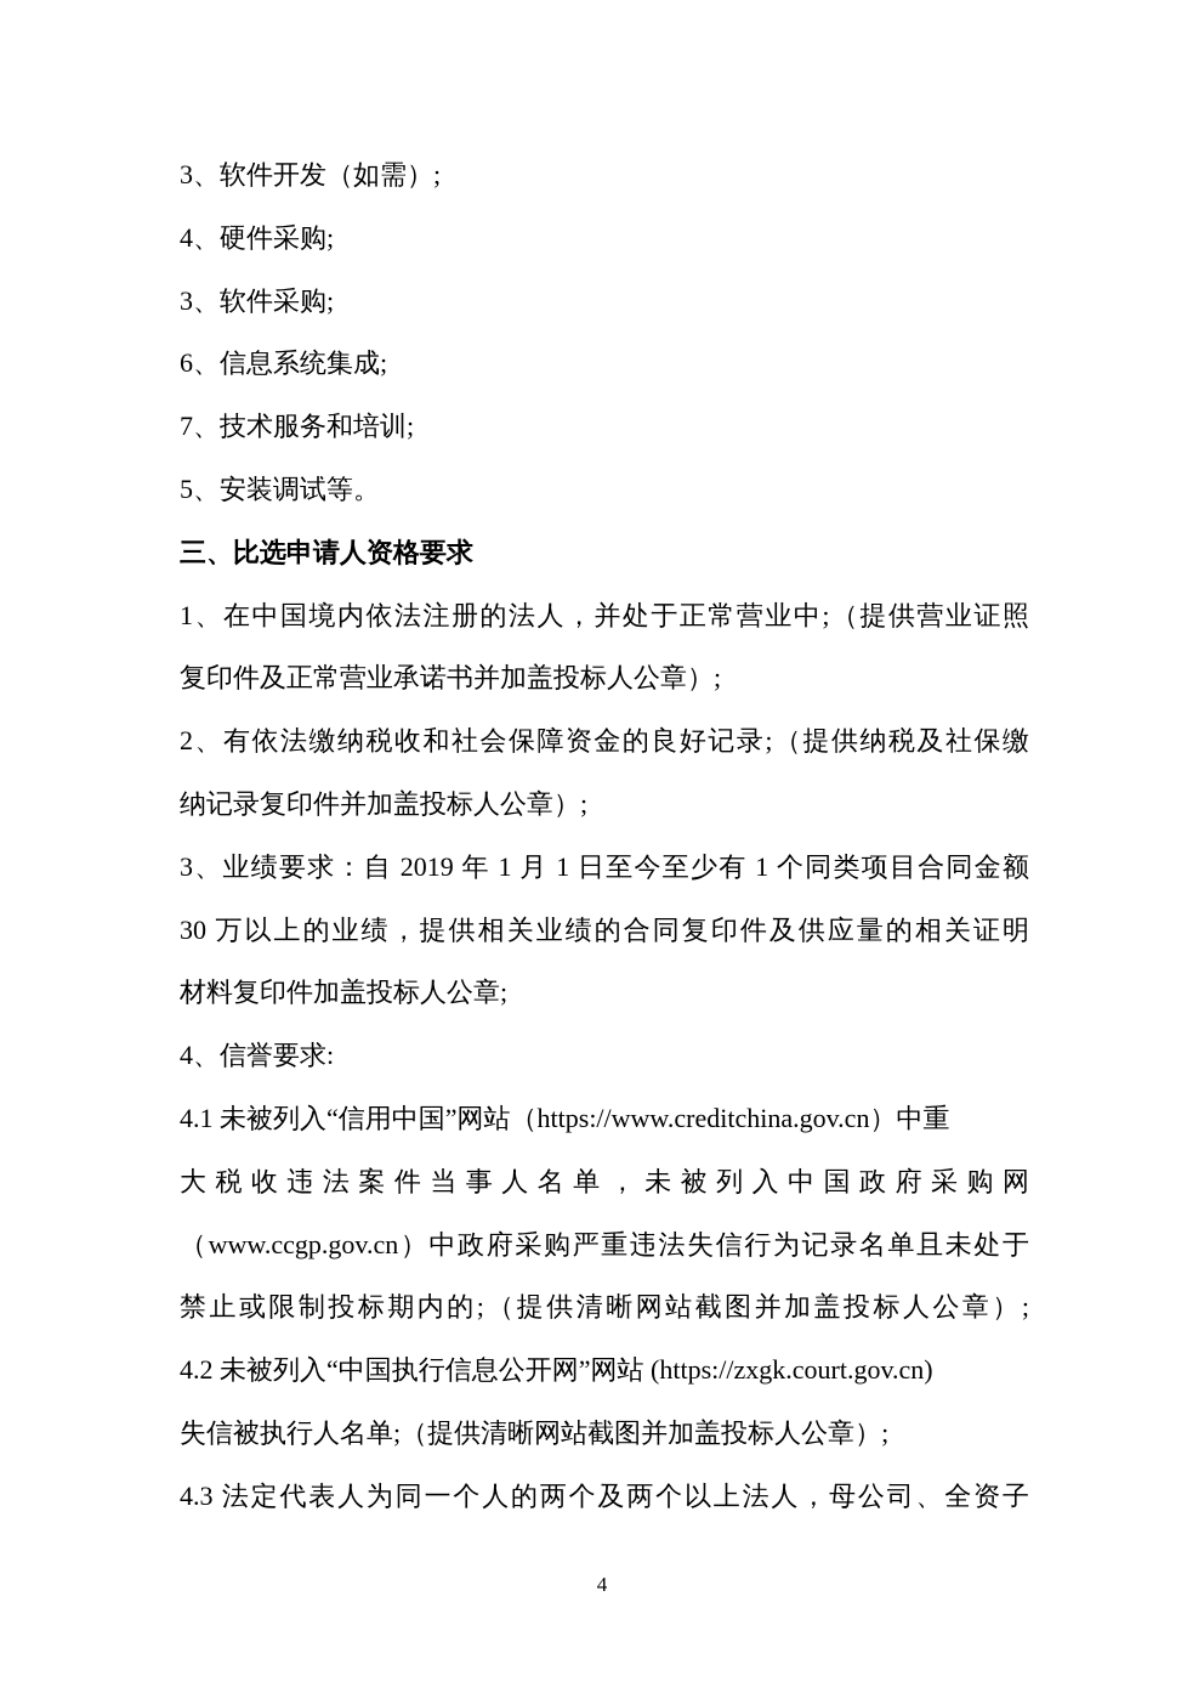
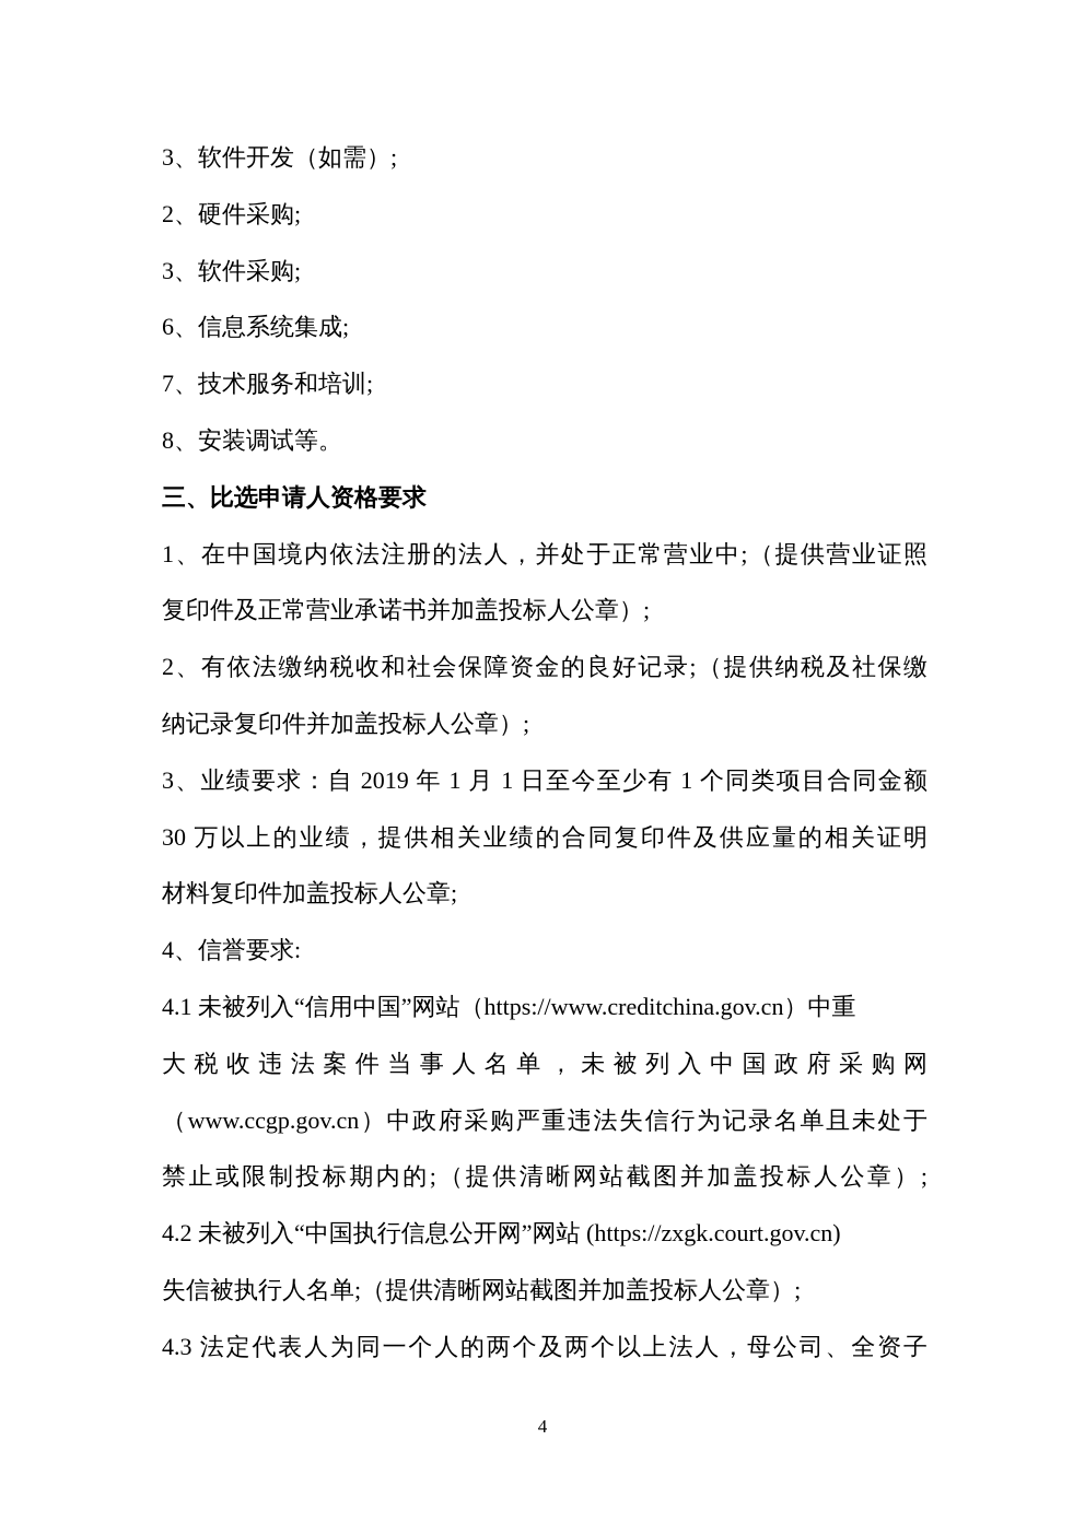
  3、软件开发（如需）;
- 4、硬件采购;
+ 2、硬件采购;
  3、软件采购;
  6、信息系统集成;
  7、技术服务和培训;
- 5、安装调试等。
+ 8、安装调试等。
  三、比选申请人资格要求
  1、在中国境内依法注册的法人，并处于正常营业中;（提供营业证照
  复印件及正常营业承诺书并加盖投标人公章）;
  2、有依法缴纳税收和社会保障资金的良好记录;（提供纳税及社保缴
  纳记录复印件并加盖投标人公章）;
  3、业绩要求：自 2019 年 1 月 1 日至今至少有 1 个同类项目合同金额
  30 万以上的业绩，提供相关业绩的合同复印件及供应量的相关证明
  材料复印件加盖投标人公章;
  4、信誉要求:
  4.1 未被列入“信用中国”网站（https://www.creditchina.gov.cn）中重
  大税收违法案件当事人名单，未被列入中国政府采购网
  （www.ccgp.gov.cn）中政府采购严重违法失信行为记录名单且未处于
  禁止或限制投标期内的;（提供清晰网站截图并加盖投标人公章）;
  4.2 未被列入“中国执行信息公开网”网站 (https://zxgk.court.gov.cn)
  失信被执行人名单;（提供清晰网站截图并加盖投标人公章）;
  4.3 法定代表人为同一个人的两个及两个以上法人，母公司、全资子
  4
